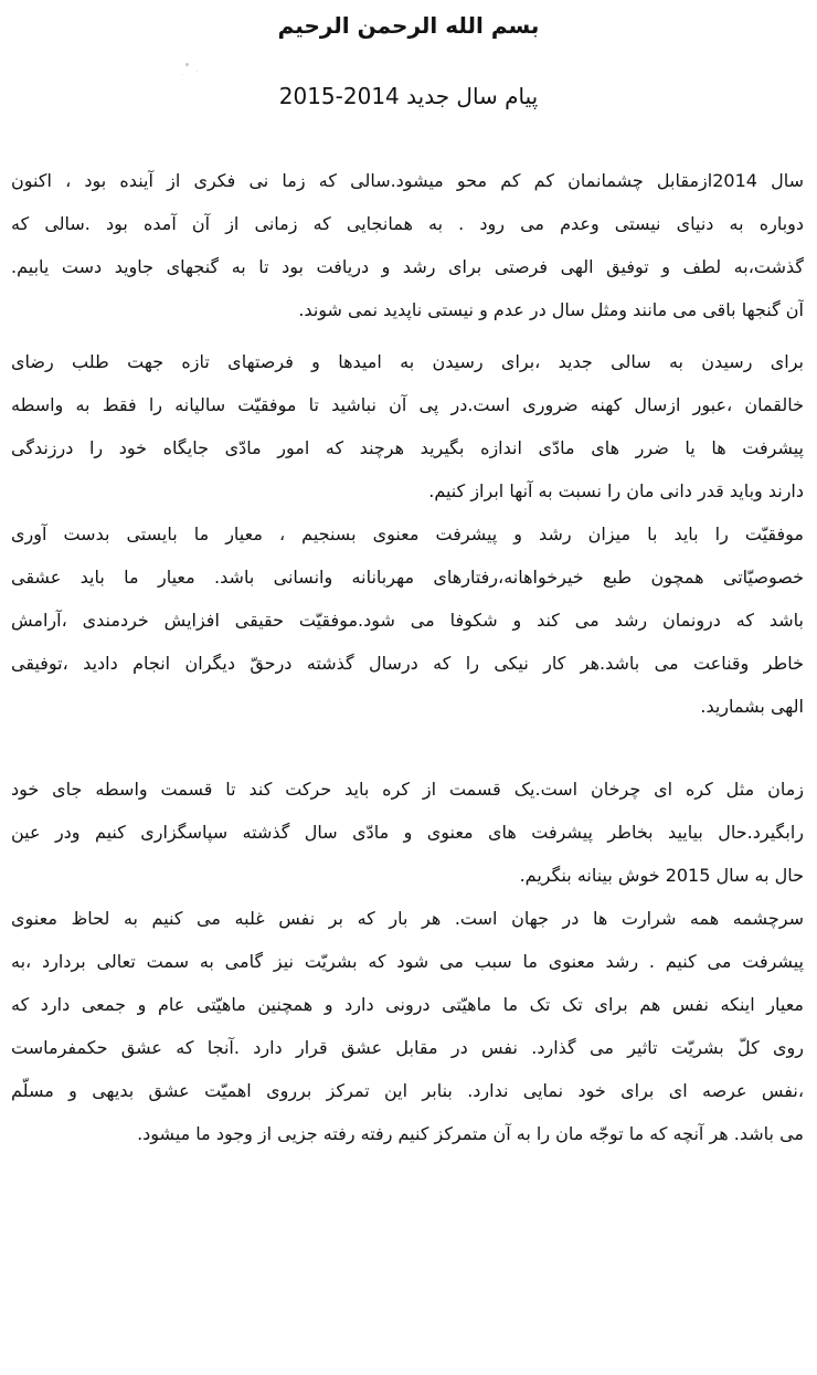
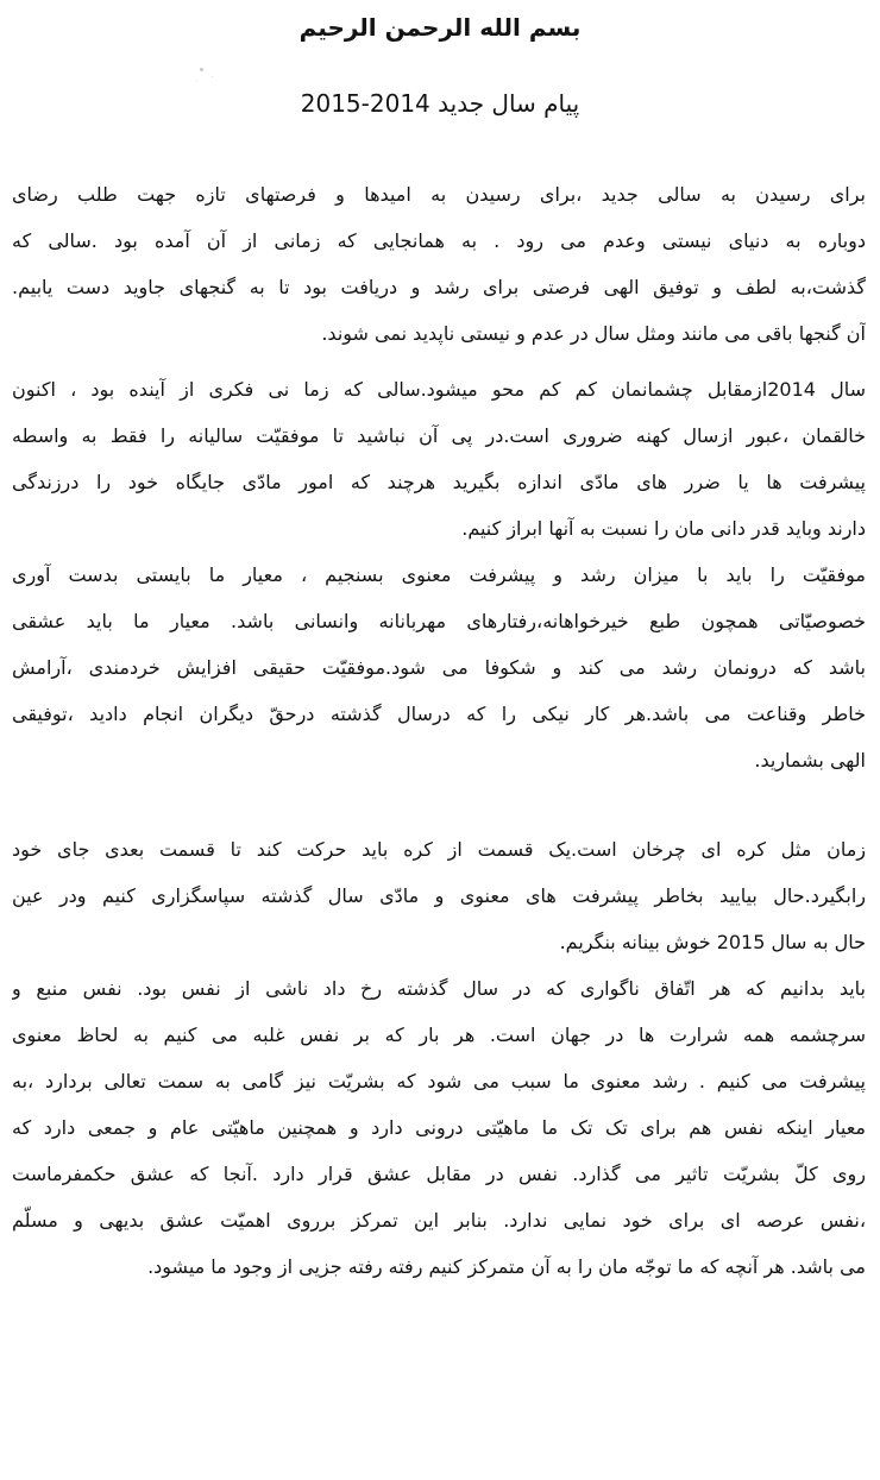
  بسم الله الرحمن الرحيم
  پیام سال جدید 2015-2014
- سال 2014ازمقابل چشمانمان کم کم محو میشود.سالی که زما نی فکری از آینده بود ، اکنون
+ برای رسیدن به سالی جدید ،برای رسیدن به امیدها و فرصتهای تازه جهت طلب رضای
  دوباره به دنیای نیستی وعدم می رود . به همانجایی که زمانی از آن آمده بود .سالی که
  گذشت،به لطف و توفیق الهی فرصتی برای رشد و دریافت بود تا به گنجهای جاوید دست یابیم.
  آن گنجها باقی می مانند ومثل سال در عدم و نیستی ناپدید نمی شوند.
- برای رسیدن به سالی جدید ،برای رسیدن به امیدها و فرصتهای تازه جهت طلب رضای
+ سال 2014ازمقابل چشمانمان کم کم محو میشود.سالی که زما نی فکری از آینده بود ، اکنون
  خالقمان ،عبور ازسال کهنه ضروری است.در پی آن نباشید تا موفقیّت سالیانه را فقط به واسطه
  پیشرفت ها یا ضرر های مادّی اندازه بگیرید هرچند که امور مادّی جایگاه خود را درزندگی
  دارند وباید قدر دانی مان را نسبت به آنها ابراز کنیم.
  موفقیّت را باید با میزان رشد و پیشرفت معنوی بسنجیم ، معیار ما بایستی بدست آوری
  خصوصیّاتی همچون طبع خیرخواهانه،رفتارهای مهربانانه وانسانی باشد. معیار ما باید عشقی
  باشد که درونمان رشد می کند و شکوفا می شود.موفقیّت حقیقی افزایش خردمندی ،آرامش
  خاطر وقناعت می باشد.هر کار نیکی را که درسال گذشته درحقّ دیگران انجام دادید ،توفیقی
  الهی بشمارید.
- زمان مثل کره ای چرخان است.یک قسمت از کره باید حرکت کند تا قسمت واسطه جای خود
+ زمان مثل کره ای چرخان است.یک قسمت از کره باید حرکت کند تا قسمت بعدی جای خود
  رابگیرد.حال بیایید بخاطر پیشرفت های معنوی و مادّی سال گذشته سپاسگزاری کنیم ودر عین
  حال به سال 2015 خوش بینانه بنگریم.
+ باید بدانیم که هر اتّفاق ناگواری که در سال گذشته رخ داد ناشی از نفس بود. نفس منبع و
  سرچشمه همه شرارت ها در جهان است. هر بار که بر نفس غلبه می کنیم به لحاظ معنوی
  پیشرفت می کنیم . رشد معنوی ما سبب می شود که بشریّت نیز گامی به سمت تعالی بردارد ،به
  معیار اینکه نفس هم برای تک تک ما ماهیّتی درونی دارد و همچنین ماهیّتی عام و جمعی دارد که
  روی کلّ بشریّت تاثیر می گذارد. نفس در مقابل عشق قرار دارد .آنجا که عشق حکمفرماست
  ،نفس عرصه ای برای خود نمایی ندارد. بنابر این تمرکز برروی اهمیّت عشق بدیهی و مسلّم
  می باشد. هر آنچه که ما توجّه مان را به آن متمرکز کنیم رفته رفته جزیی از وجود ما میشود.
